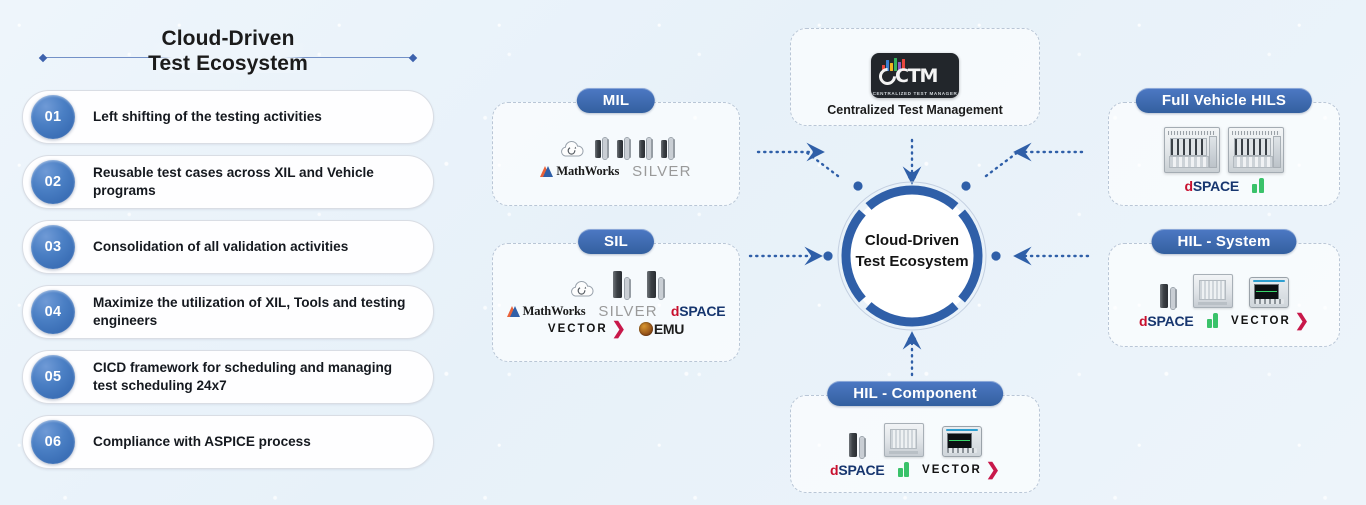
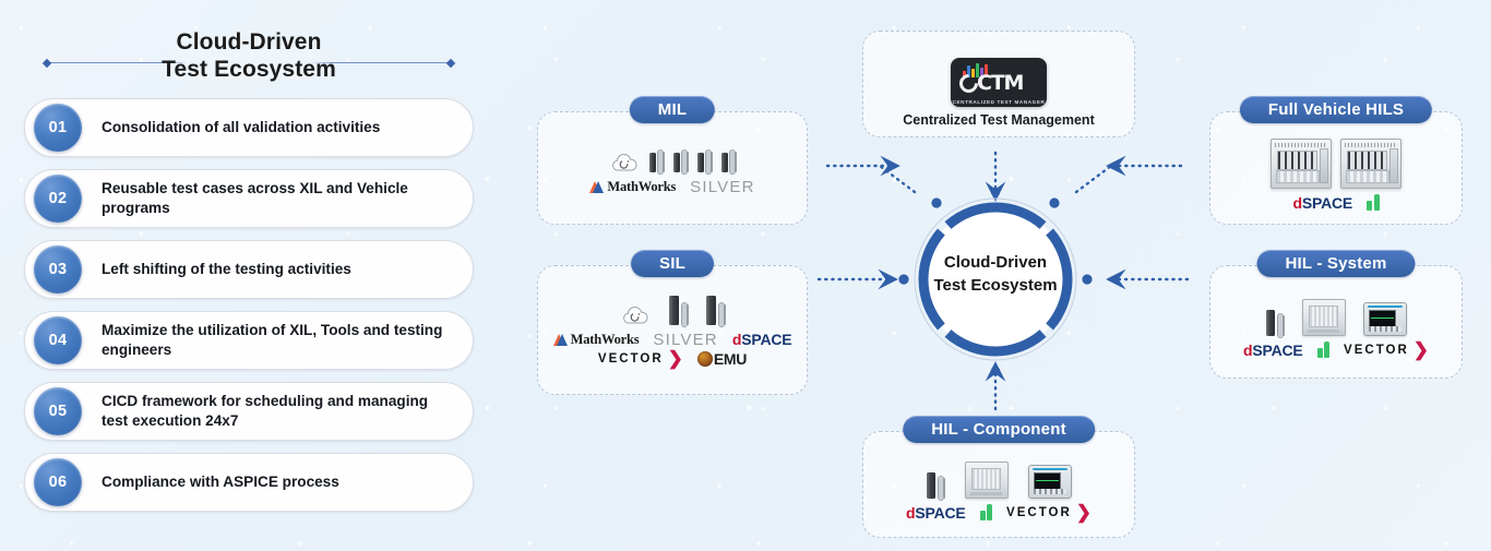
  Cloud-Driven
  Test Ecosystem
  01
- Left shifting of the testing activities
+ Consolidation of all validation activities
  02
  Reusable test cases across XIL and Vehicle programs
  03
- Consolidation of all validation activities
+ Left shifting of the testing activities
  04
  Maximize the utilization of XIL, Tools and testing engineers
  05
- CICD framework for scheduling and managing test scheduling 24x7
+ CICD framework for scheduling and managing test execution 24x7
  06
  Compliance with ASPICE process
  CTM
  Centralized Test Management
  MIL
  MathWorks
  SILVER
  SIL
  MathWorks
  SILVER
  d
  SPACE
  VECTOR
  ❯
  EMU
  Full Vehicle HILS
  d
  SPACE
  HIL - System
  d
  SPACE
  VECTOR
  ❯
  HIL - Component
  d
  SPACE
  VECTOR
  ❯
  Cloud-Driven
  Test Ecosystem
